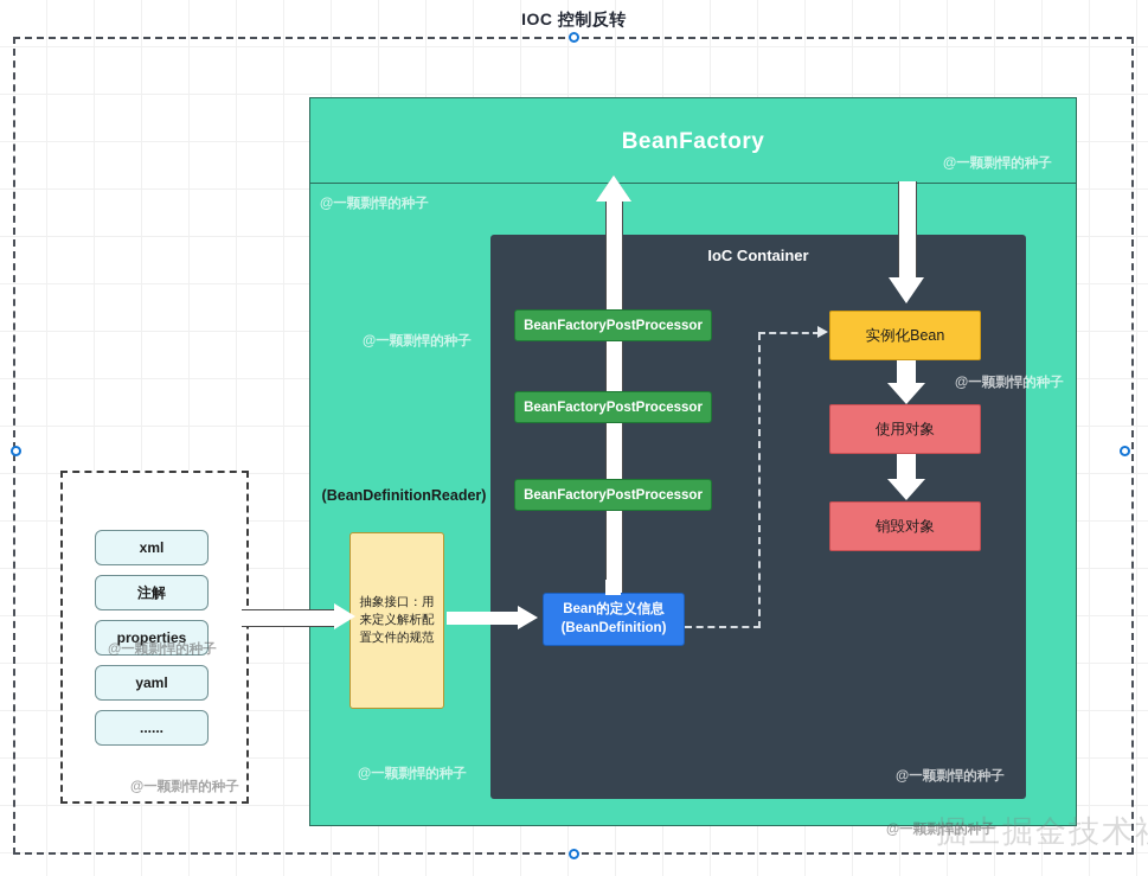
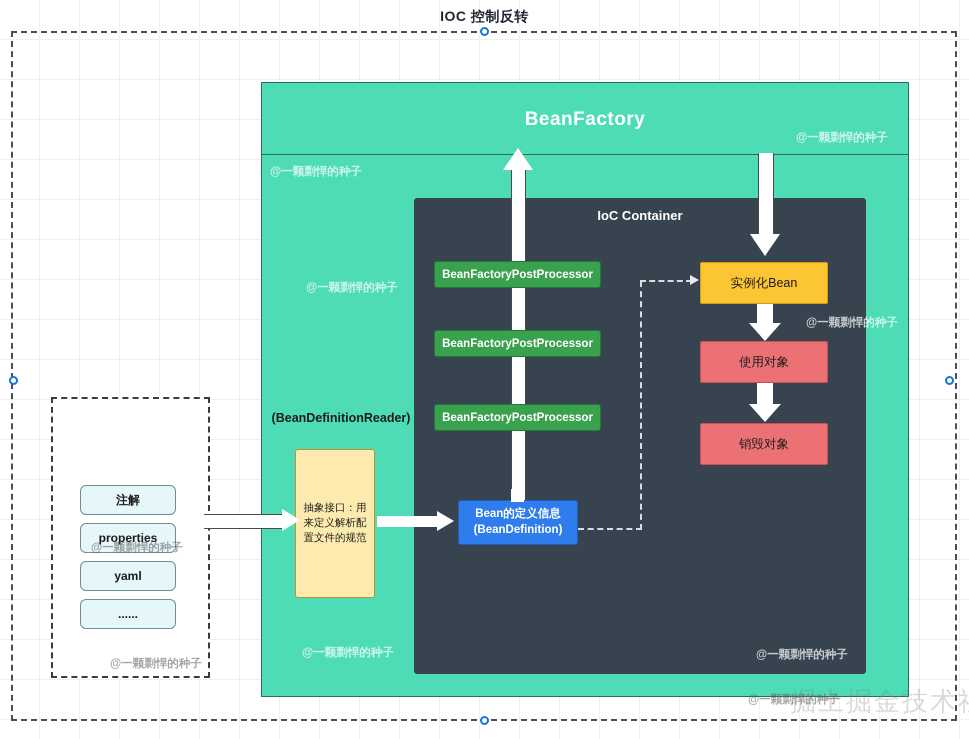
  IOC 控制反转
- xml
  注解
  properties
  yaml
  ......
  BeanFactory
  IoC Container
  BeanFactoryPostProcessor
  BeanFactoryPostProcessor
  BeanFactoryPostProcessor
  Bean的定义信息
  (BeanDefinition)
  (BeanDefinitionReader)
  抽象接口：用来定义解析配置文件的规范
  实例化Bean
  使用对象
  销毁对象
  @一颗剽悍的种子
  @一颗剽悍的种子
  @一颗剽悍的种子
  @一颗剽悍的种子
  @一颗剽悍的种子
  @一颗剽悍的种子
  @一颗剽悍的种子
  @一颗剽悍的种子
  @一颗剽悍的种子
  掘土掘金技术
